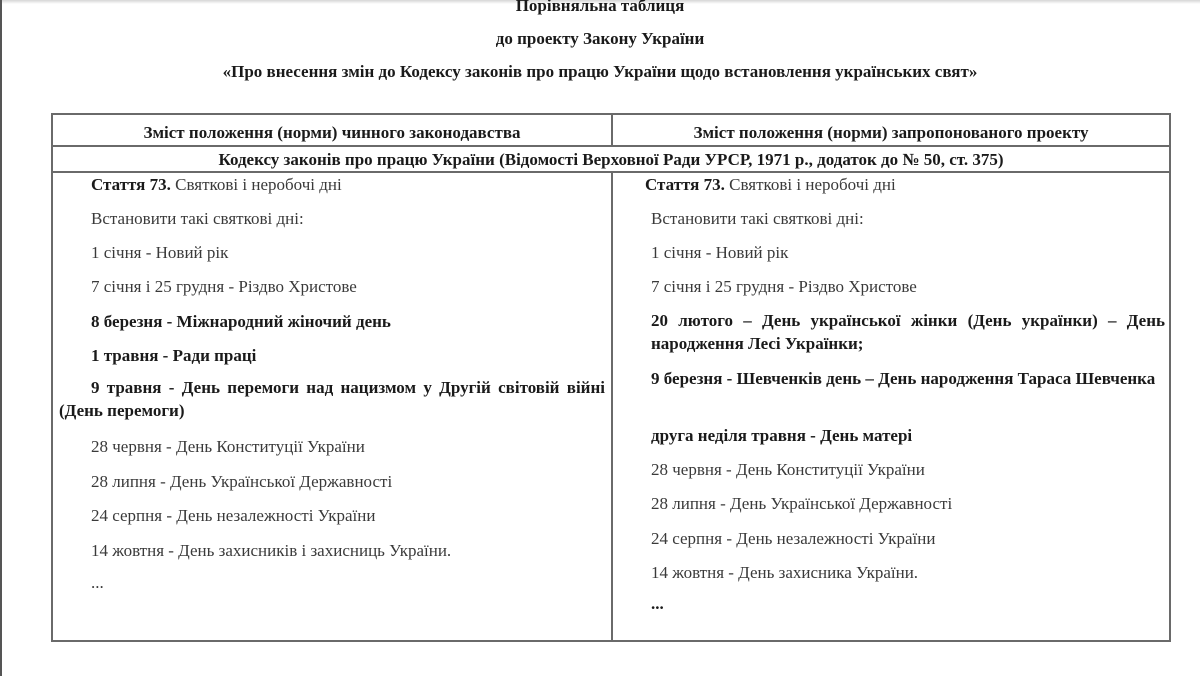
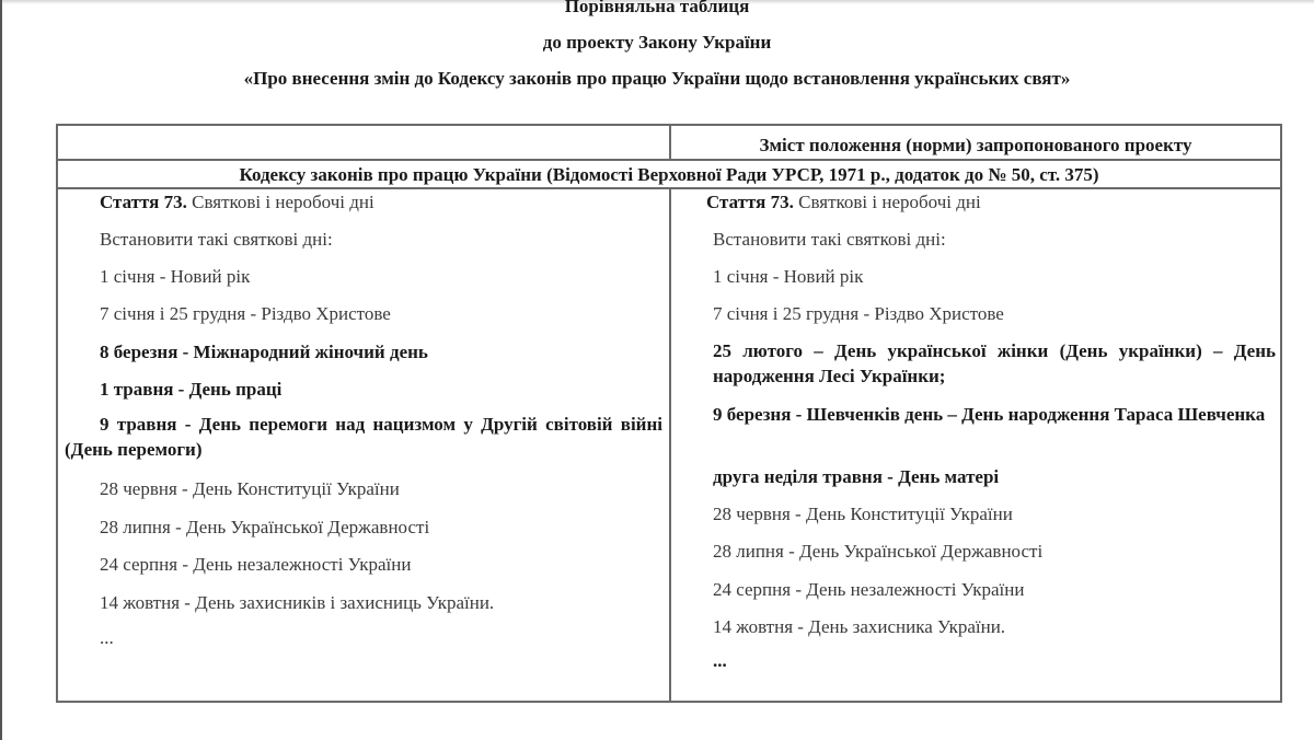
  Порівняльна таблиця
  до проекту Закону України
  «Про внесення змін до Кодексу законів про працю України щодо встановлення українських свят»
- Зміст положення (норми) чинного законодавства
  Зміст положення (норми) запропонованого проекту
  Кодексу законів про працю України (Відомості Верховної Ради УРСР, 1971 р., додаток до № 50, ст. 375)
  Стаття 73. Святкові і неробочі дні
  Встановити такі святкові дні:
  1 січня - Новий рік
  7 січня і 25 грудня - Різдво Христове
  8 березня - Міжнародний жіночий день
- 1 травня - Ради праці
+ 1 травня - День праці
  9 травня - День перемоги над нацизмом у Другій світовій війні (День перемоги)
  28 червня - День Конституції України
  28 липня - День Української Державності
  24 серпня - День незалежності України
  14 жовтня - День захисників і захисниць України.
  ...
  Стаття 73. Святкові і неробочі дні
  Встановити такі святкові дні:
  1 січня - Новий рік
  7 січня і 25 грудня - Різдво Христове
- 20 лютого – День української жінки (День українки) – День народження Лесі Українки;
+ 25 лютого – День української жінки (День українки) – День народження Лесі Українки;
  9 березня - Шевченків день – День народження Тараса Шевченка
  друга неділя травня - День матері
  28 червня - День Конституції України
  28 липня - День Української Державності
  24 серпня - День незалежності України
  14 жовтня - День захисника України.
  ...
